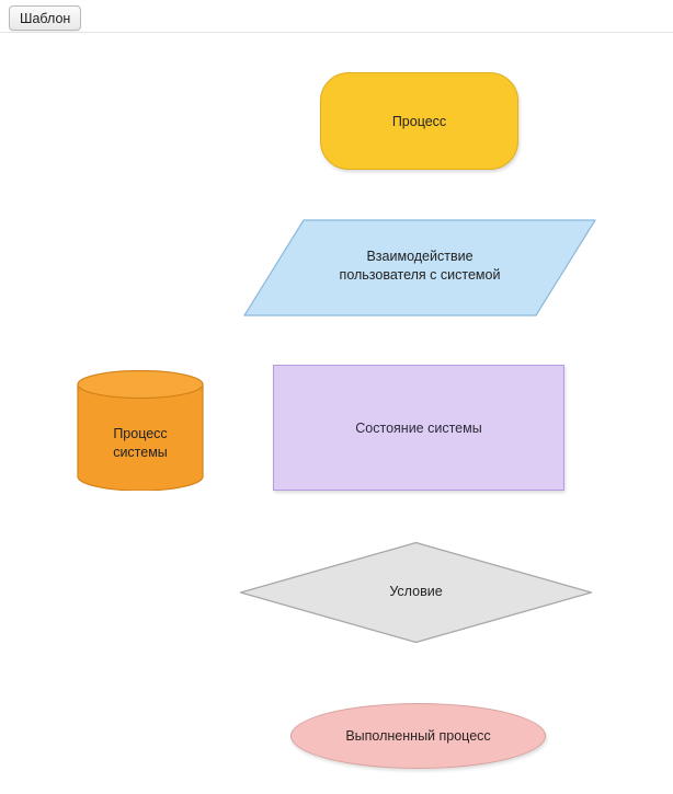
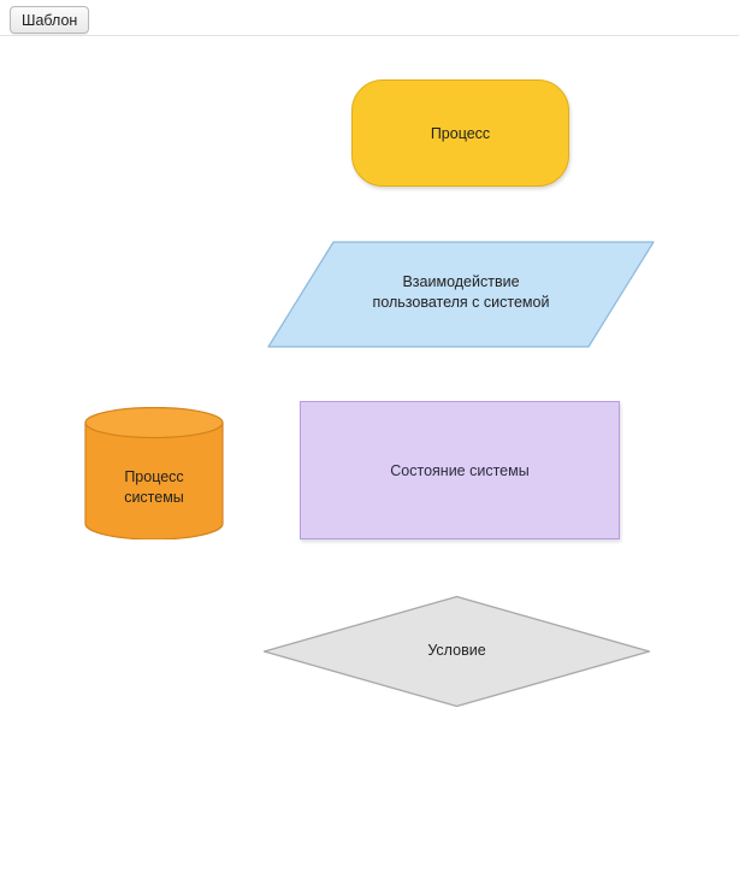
  Шаблон
  Процесс
  Взаимодействие
  пользователя с системой
  Процесс
  системы
  Состояние системы
  Условие
- Выполненный процесс
